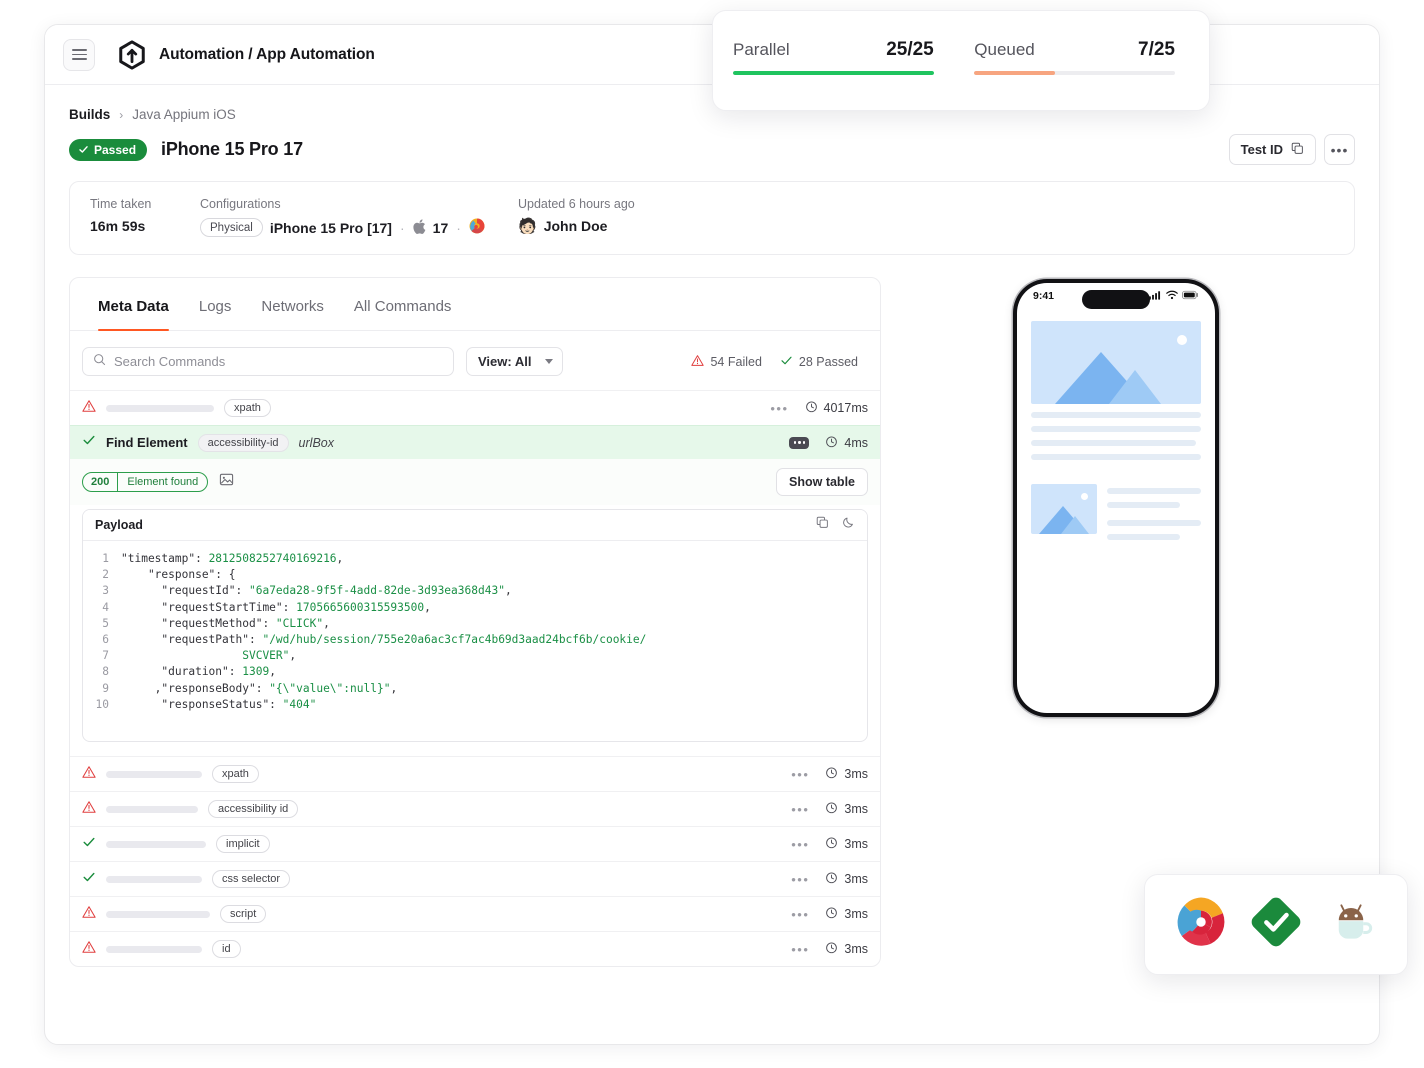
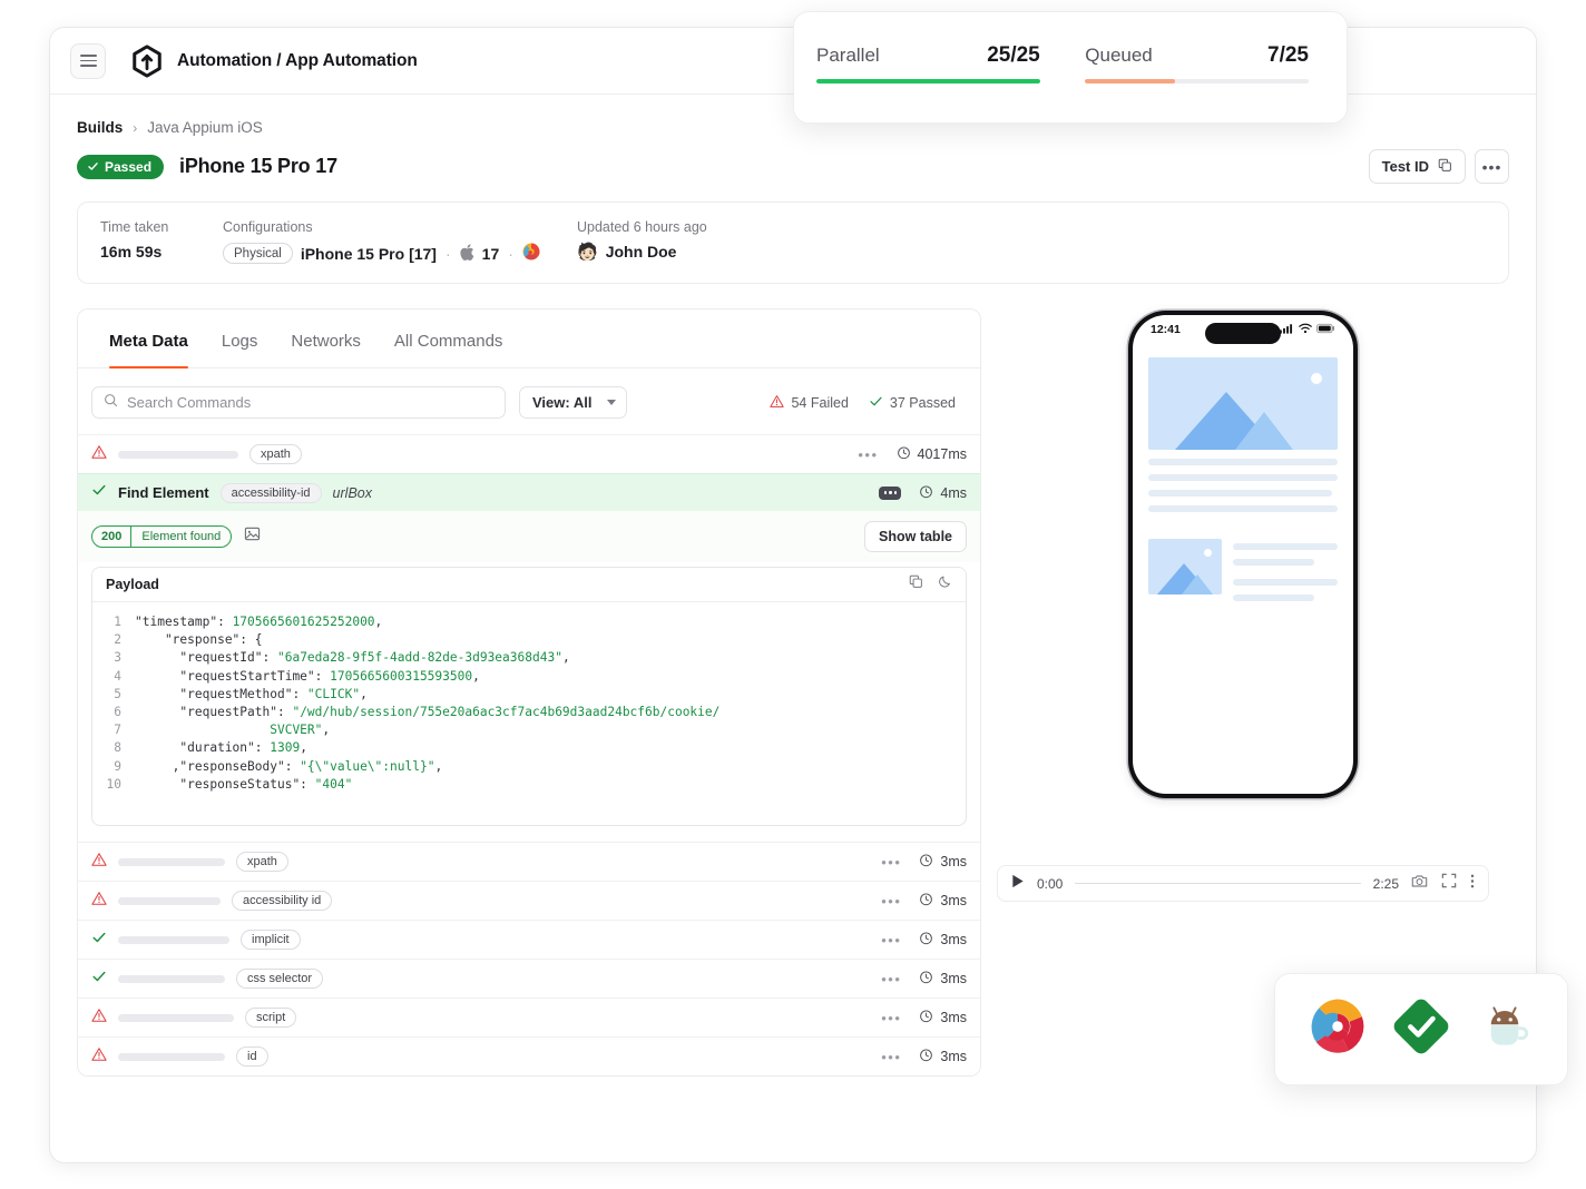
  Automation / App Automation
  Builds
  ›
  Java Appium iOS
  Passed
  iPhone 15 Pro 17
  Test ID
  •••
  Time taken
  16m 59s
  Configurations
  Physical
  iPhone 15 Pro [17]
  ·
  17
  ·
  Updated 6 hours ago
  🧑🏻
  John Doe
  Meta Data
  Logs
  Networks
  All Commands
  Search Commands
  View: All
  54 Failed
- 28 Passed
+ 37 Passed
  xpath
  •••
  4017ms
  Find Element
  accessibility-id
  urlBox
  4ms
  200
  Element found
  Show table
  Payload
  1
- "timestamp": 2812508252740169216,
+ "timestamp": 1705665601625252000,
  2
  "response": {
  3
  "requestId": "6a7eda28-9f5f-4add-82de-3d93ea368d43",
  4
  "requestStartTime": 1705665600315593500,
  5
  "requestMethod": "CLICK",
  6
  "requestPath": "/wd/hub/session/755e20a6ac3cf7ac4b69d3aad24bcf6b/cookie/
  7
  SVCVER",
  8
  "duration": 1309,
  9
  ,"responseBody": "{\"value\":null}",
  10
  "responseStatus": "404"
  xpath
  •••
  3ms
  accessibility id
  •••
  3ms
  implicit
  •••
  3ms
  css selector
  •••
  3ms
  script
  •••
  3ms
  id
  •••
  3ms
- 9:41
+ 12:41
+ 0:00
+ 2:25
  Parallel
  25/25
  Queued
  7/25
